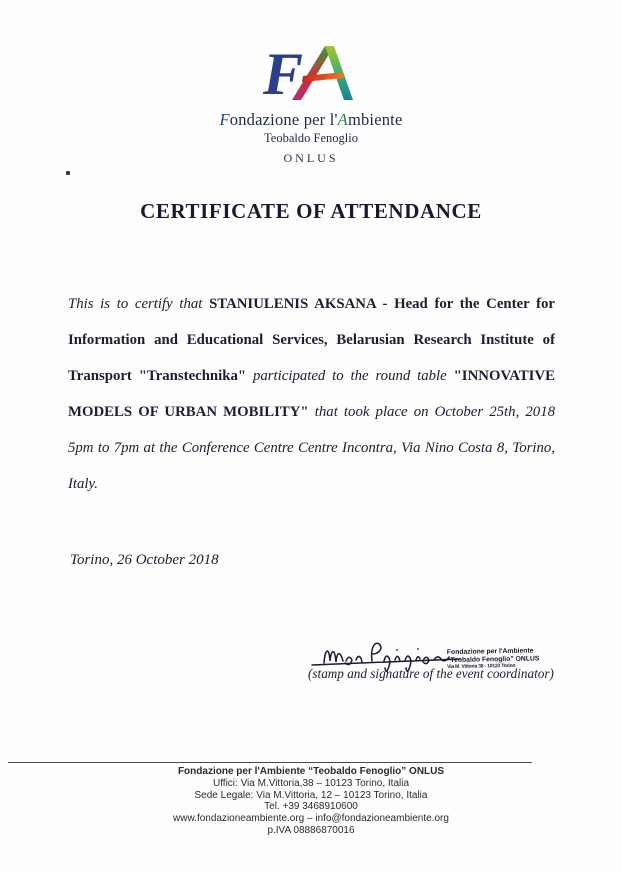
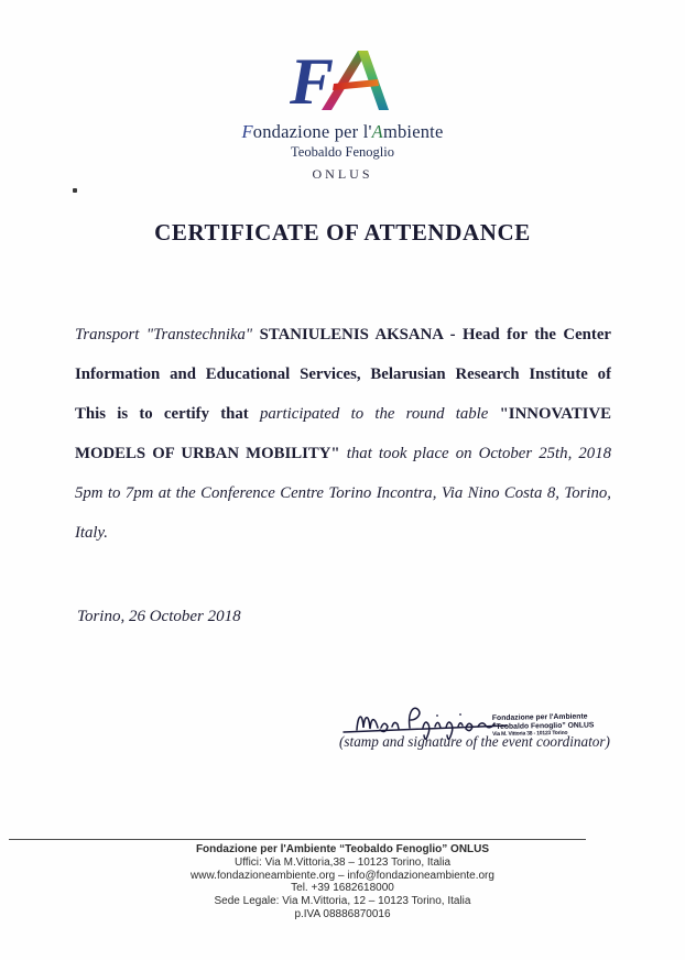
  F
  Fondazione per l'Ambiente
  Teobaldo Fenoglio
  ONLUS
  CERTIFICATE OF ATTENDANCE
- This is to certify that STANIULENIS AKSANA - Head for the Center for
+ Transport "Transtechnika" STANIULENIS AKSANA - Head for the Center
  Information and Educational Services, Belarusian Research Institute of
- Transport "Transtechnika" participated to the round table "INNOVATIVE
+ This is to certify that participated to the round table "INNOVATIVE
  MODELS OF URBAN MOBILITY" that took place on October 25th, 2018
- 5pm to 7pm at the Conference Centre Centre Incontra, Via Nino Costa 8, Torino,
+ 5pm to 7pm at the Conference Centre Torino Incontra, Via Nino Costa 8, Torino,
  Italy.
  Torino, 26 October 2018
  Fondazione per l'Ambiente
  “Teobaldo Fenoglio” ONLUS
  (stamp and signature of the event coordinator)
  Fondazione per l'Ambiente “Teobaldo Fenoglio” ONLUS
  Uffici: Via M.Vittoria,38 – 10123 Torino, Italia
- Sede Legale: Via M.Vittoria, 12 – 10123 Torino, Italia
+ www.fondazioneambiente.org – info@fondazioneambiente.org
- Tel. +39 3468910600
+ Tel. +39 1682618000
- www.fondazioneambiente.org – info@fondazioneambiente.org
+ Sede Legale: Via M.Vittoria, 12 – 10123 Torino, Italia
  p.IVA 08886870016
